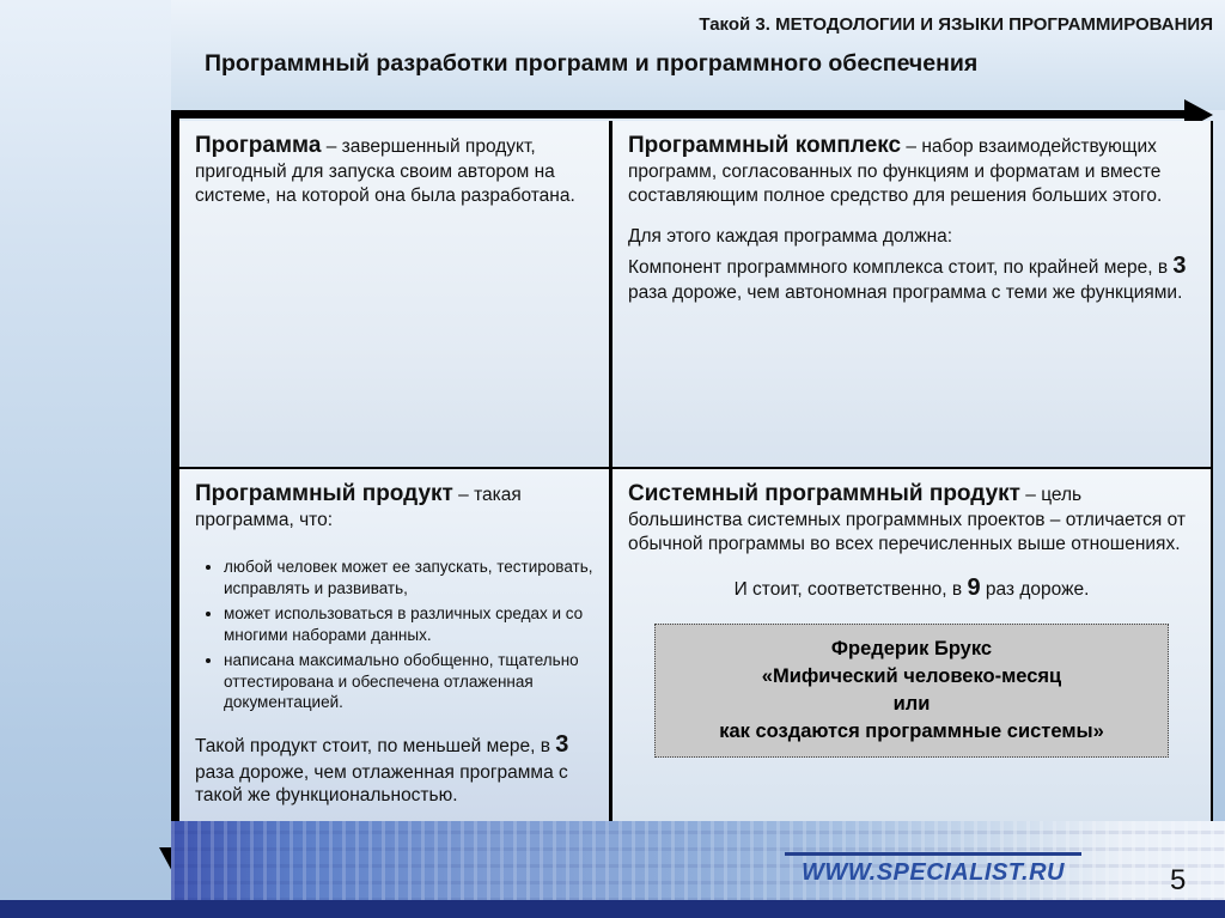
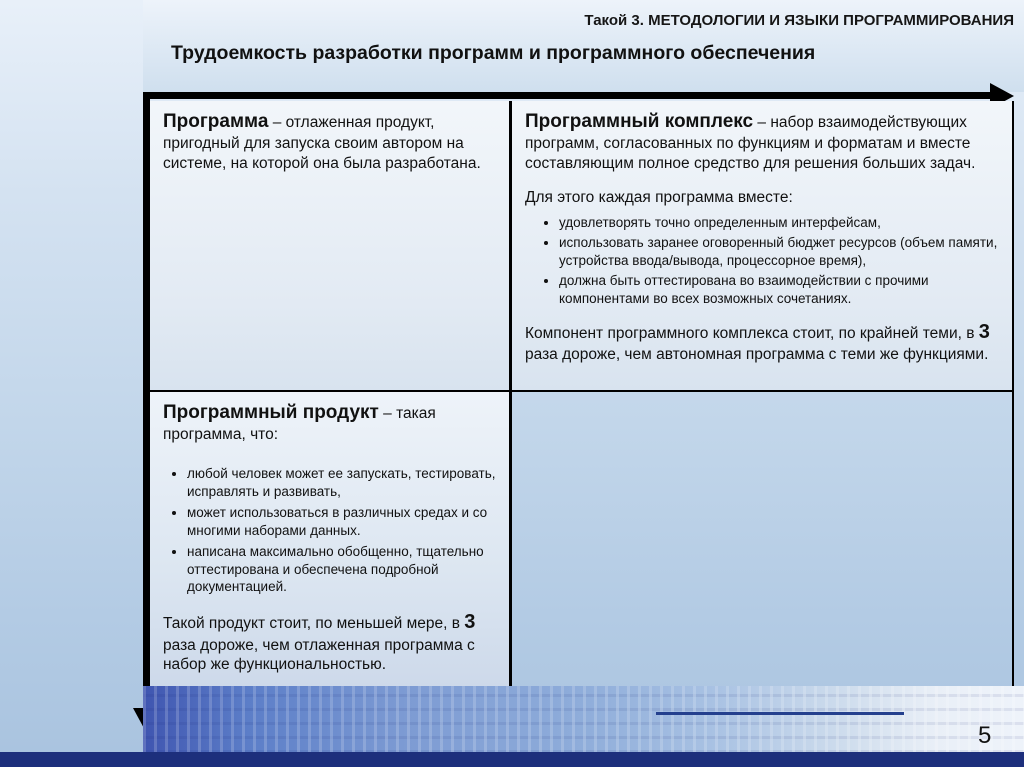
  Такой 3. МЕТОДОЛОГИИ И ЯЗЫКИ ПРОГРАММИРОВАНИЯ
- Программный разработки программ и программного обеспечения
+ Трудоемкость разработки программ и программного обеспечения
- Программа – завершенный продукт, пригодный для запуска своим автором на системе, на которой она была разработана.
+ Программа – отлаженная продукт, пригодный для запуска своим автором на системе, на которой она была разработана.
- Программный комплекс – набор взаимодействующих программ, согласованных по функциям и форматам и вместе составляющим полное средство для решения больших этого.
+ Программный комплекс – набор взаимодействующих программ, согласованных по функциям и форматам и вместе составляющим полное средство для решения больших задач.
- Для этого каждая программа должна:
+ Для этого каждая программа вместе:
+ удовлетворять точно определенным интерфейсам,
+ использовать заранее оговоренный бюджет ресурсов (объем памяти, устройства ввода/вывода, процессорное время),
+ должна быть оттестирована во взаимодействии с прочими компонентами во всех возможных сочетаниях.
- Компонент программного комплекса стоит, по крайней мере, в 3 раза дороже, чем автономная программа с теми же функциями.
+ Компонент программного комплекса стоит, по крайней теми, в 3 раза дороже, чем автономная программа с теми же функциями.
  Программный продукт – такая программа, что:
  любой человек может ее запускать, тестировать, исправлять и развивать,
  может использоваться в различных средах и со многими наборами данных.
- написана максимально обобщенно, тщательно оттестирована и обеспечена отлаженная документацией.
+ написана максимально обобщенно, тщательно оттестирована и обеспечена подробной документацией.
- Такой продукт стоит, по меньшей мере, в 3 раза дороже, чем отлаженная программа с такой же функциональностью.
+ Такой продукт стоит, по меньшей мере, в 3 раза дороже, чем отлаженная программа с набор же функциональностью.
- Системный программный продукт – цель большинства системных программных проектов – отличается от обычной программы во всех перечисленных выше отношениях.
- И стоит, соответственно, в 9 раз дороже.
- Фредерик Брукс
- «Мифический человеко-месяц
- или
- как создаются программные системы»
- WWW.SPECIALIST.RU
  5
